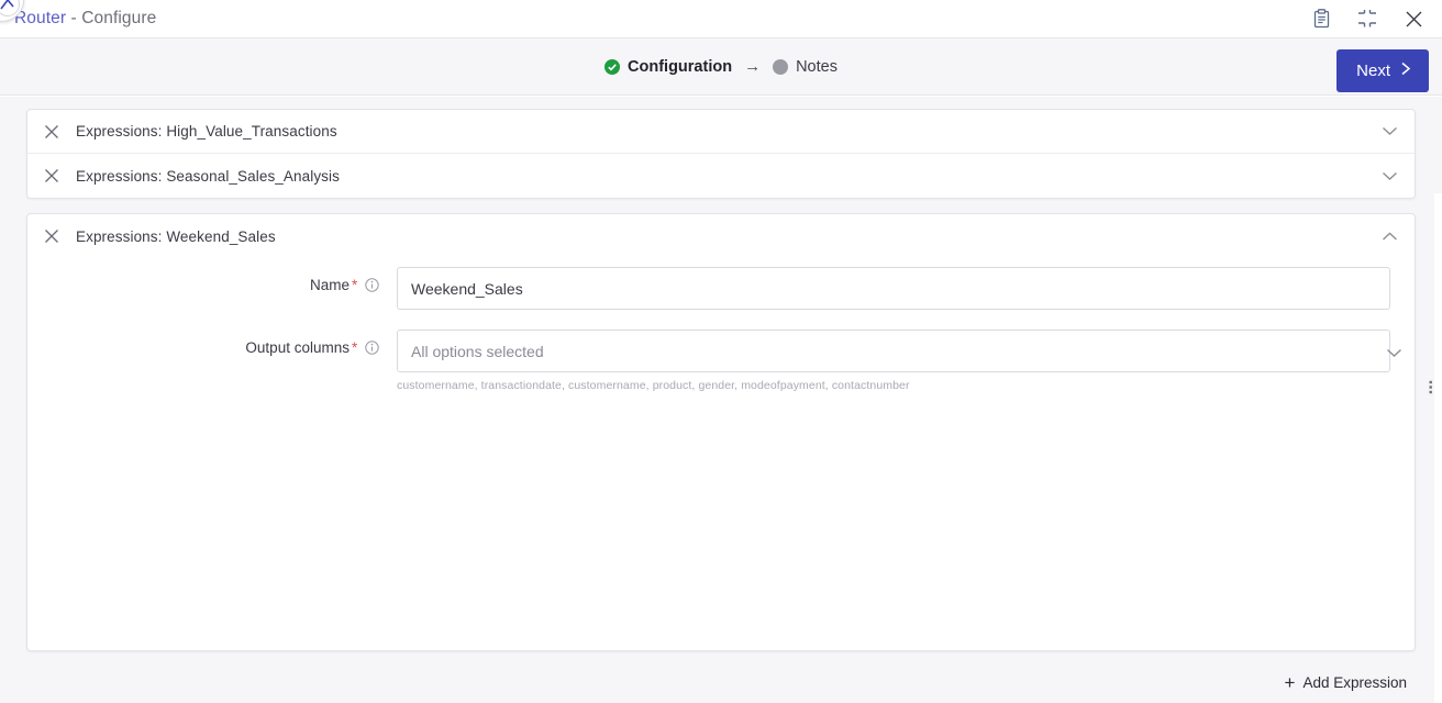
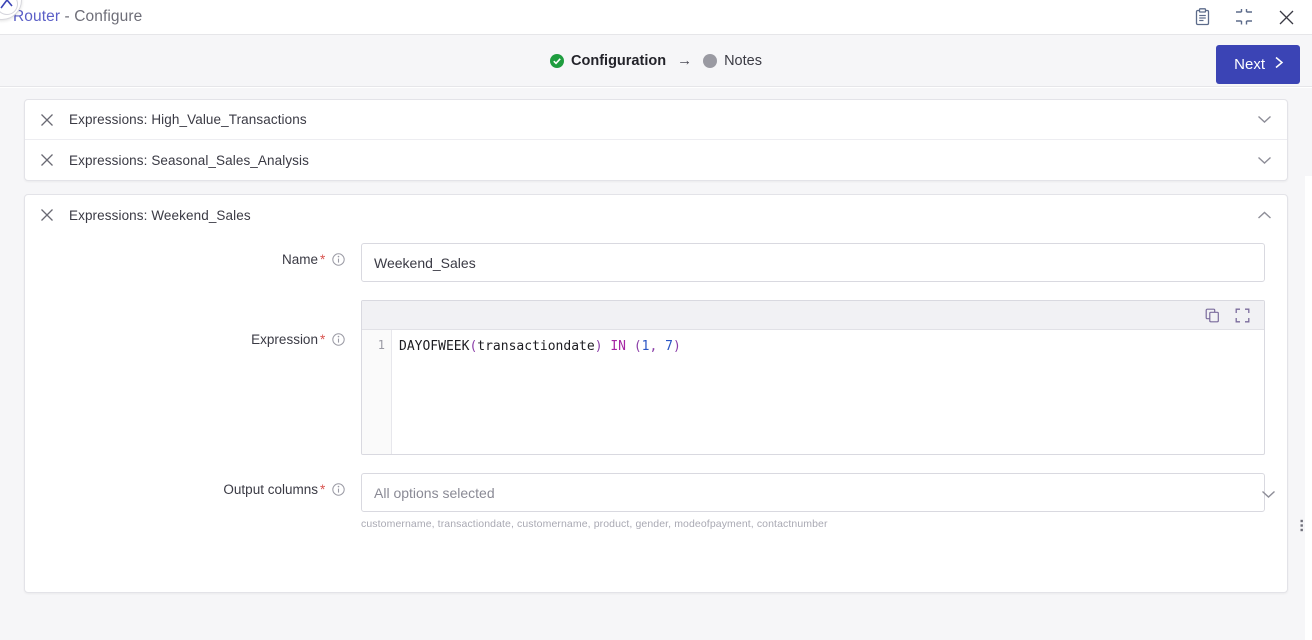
  Router - Configure
  Configuration
  →
  Notes
  Next
  Expressions: High_Value_Transactions
  Expressions: Seasonal_Sales_Analysis
  Expressions: Weekend_Sales
  Name *
  Weekend_Sales
+ Expression *
+ 1
+ DAYOFWEEK(transactiondate) IN (1, 7)
  Output columns *
  All options selected
  customername, transactiondate, customername, product, gender, modeofpayment, contactnumber
- +
- Add Expression
